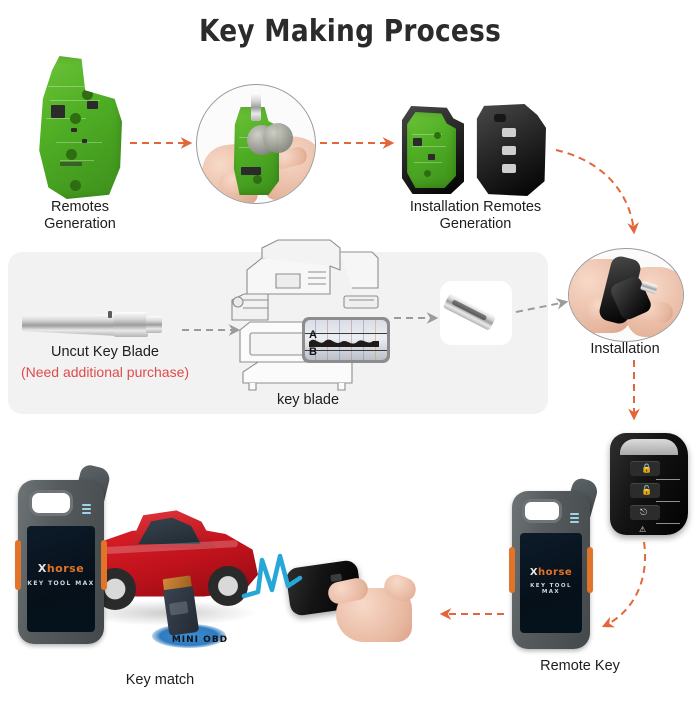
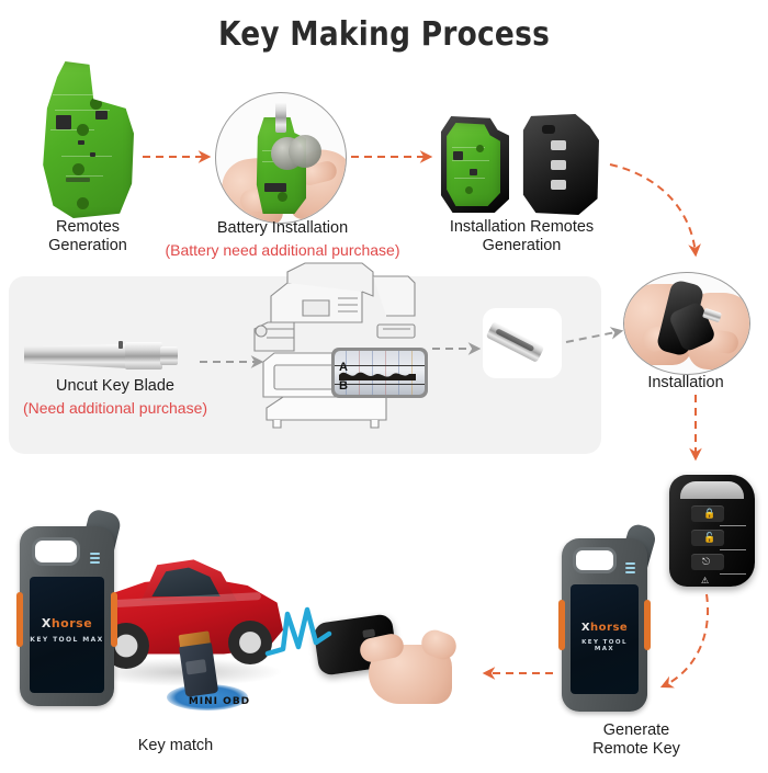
  Key Making Process
  Remotes
  Generation
+ Battery Installation
+ (Battery need additional purchase)
  Installation Remotes
  Generation
  Uncut Key Blade
  (Need additional purchase)
  A
  B
- key blade
  Installation
  🔒
  🔓
  ⎋
  ⚠
  Xhorse
+ Generate
  Remote Key
  Xhorse
  MINI OBD
  Key match
